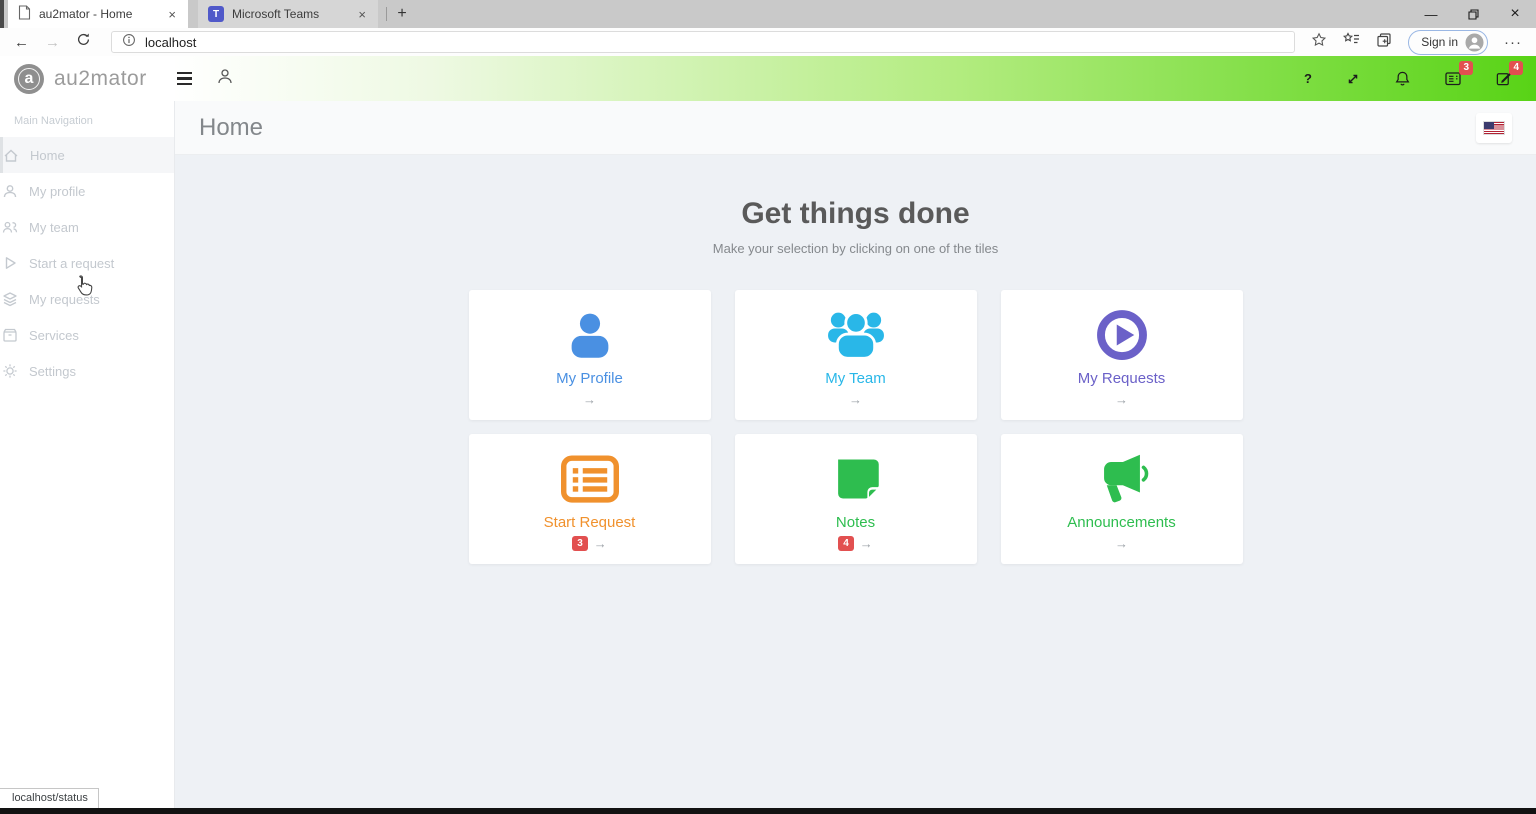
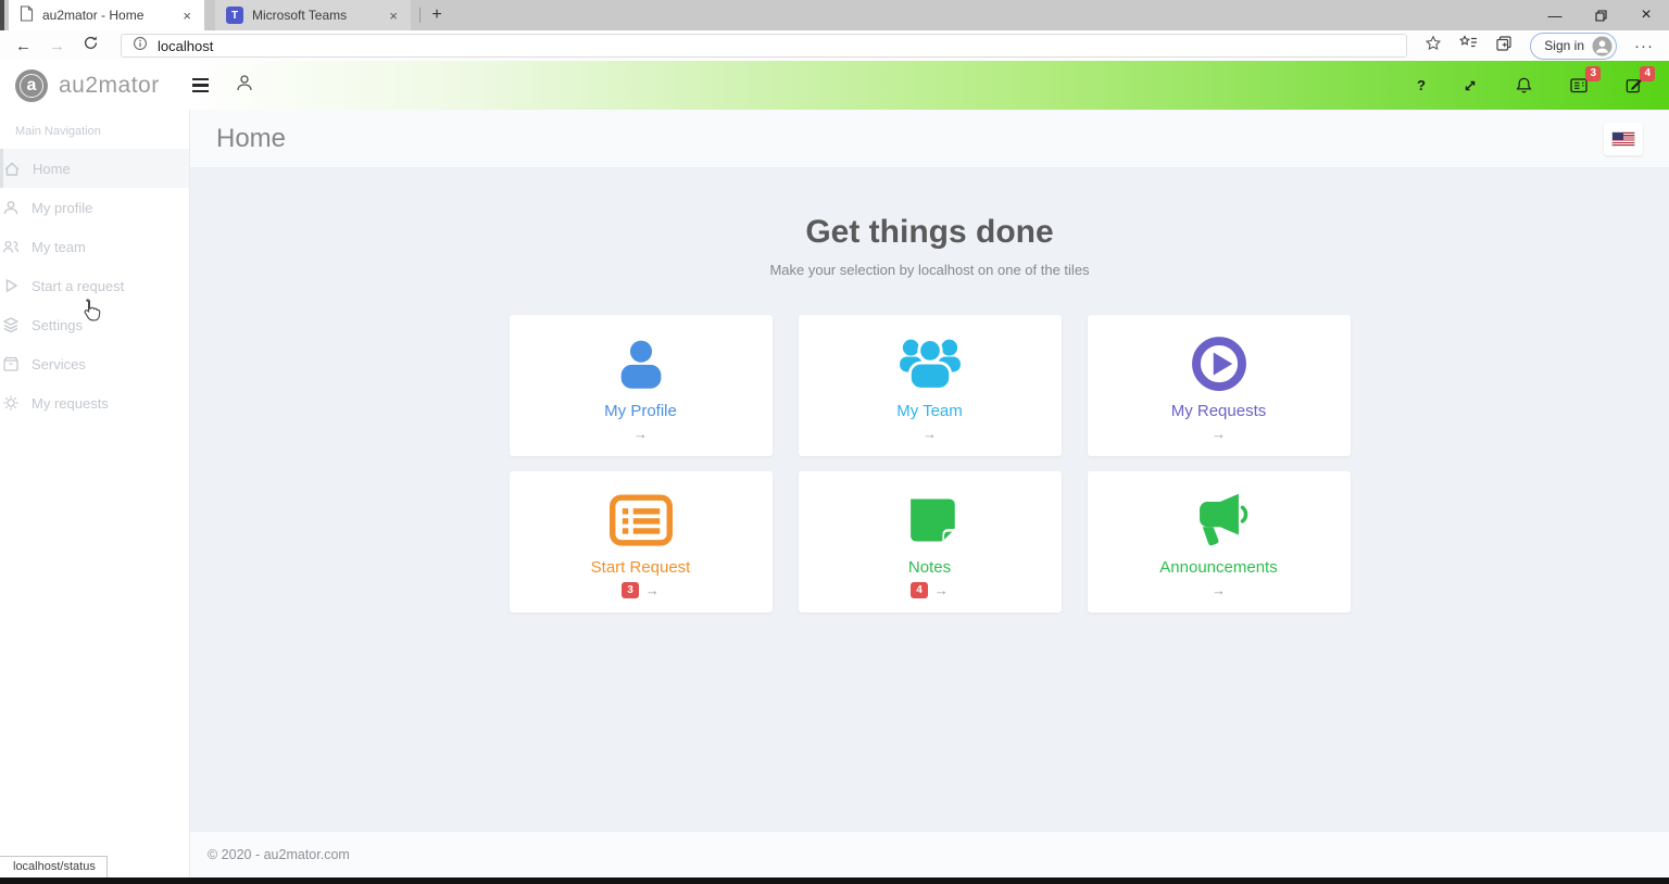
  au2mator - Home
  ×
  T
  Microsoft Teams
  ×
  +
  —
  ×
  ←
  →
  localhost
  Sign in
  ···
  a
  au2mator
  ?
  3
  4
  Main Navigation
  Home
  My profile
  My team
  Start a request
- My requests
+ Settings
  Services
- Settings
+ My requests
  Home
  Get things done
- Make your selection by clicking on one of the tiles
+ Make your selection by localhost on one of the tiles
  My Profile
  →
  My Team
  →
  My Requests
  →
  Start Request
  3
  →
  Notes
  4
  →
  Announcements
  →
+ © 2020 - au2mator.com
  localhost/status
